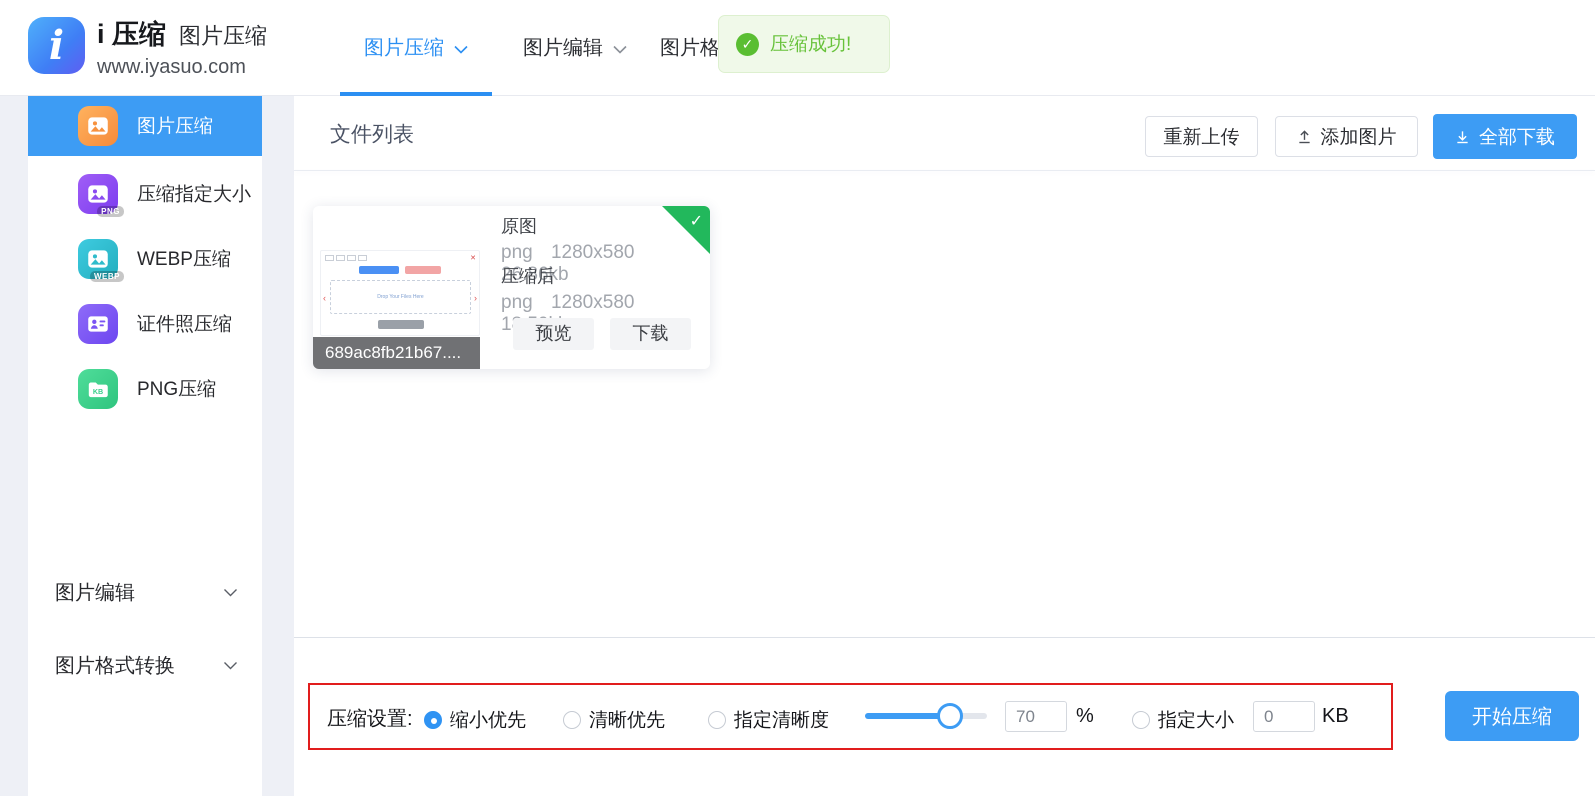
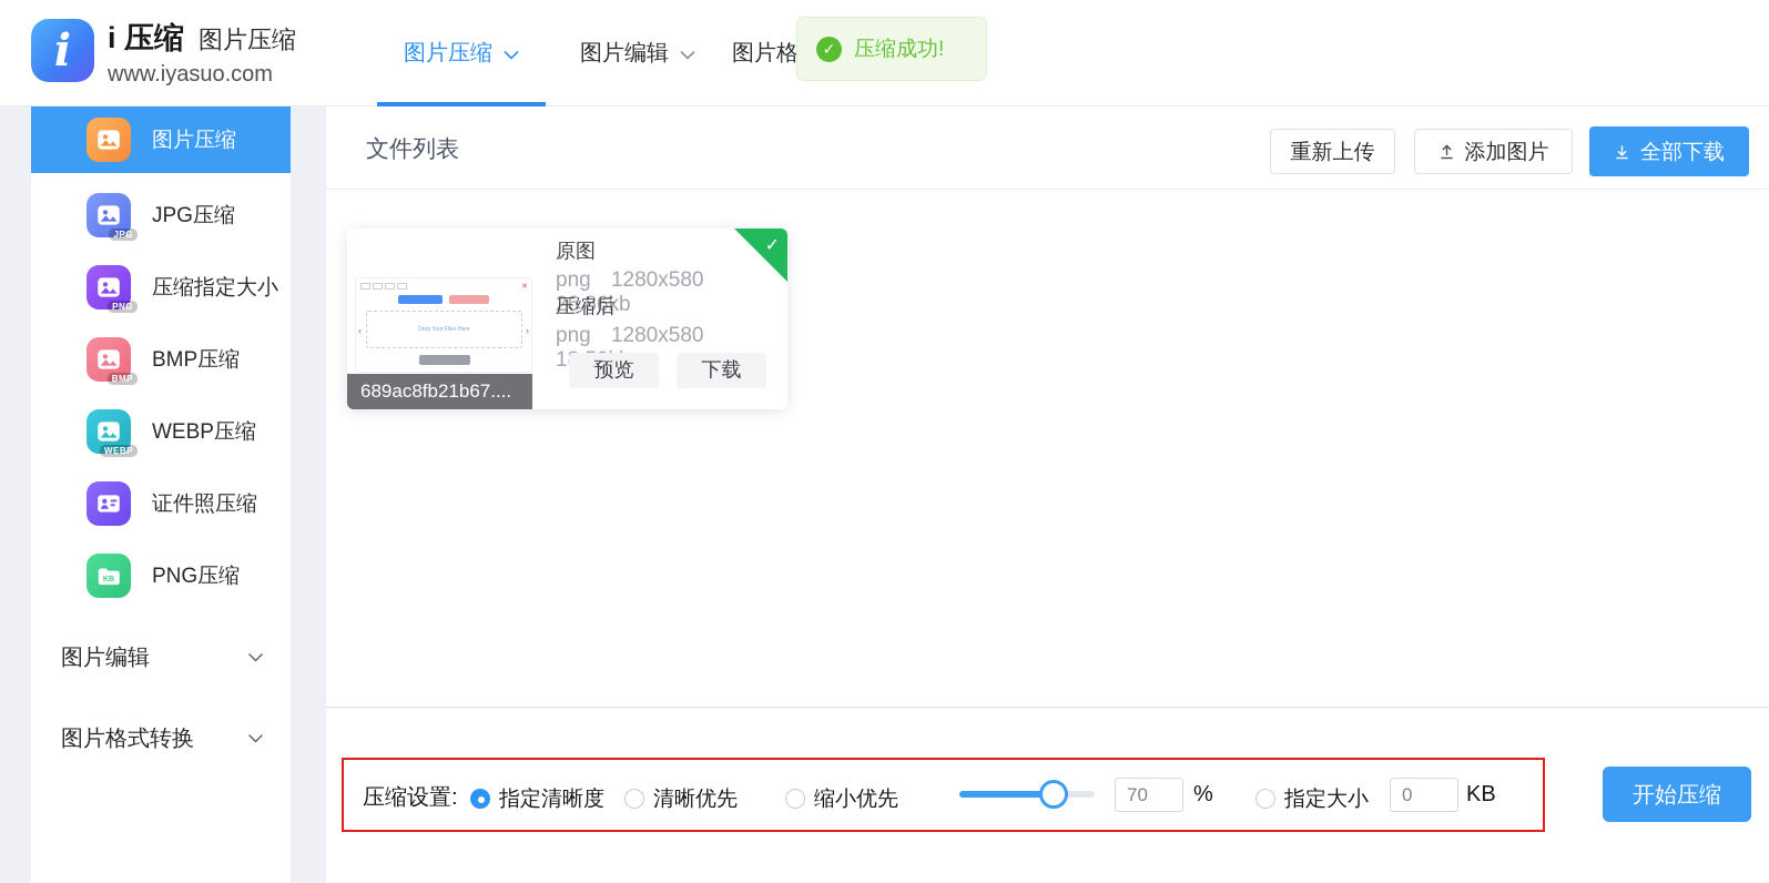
  i
  i 压缩
  图片压缩
  www.iyasuo.com
  图片压缩
  图片编辑
  ✓
  压缩成功!
  图片压缩
+ JPG
+ JPG压缩
  PNG
  压缩指定大小
+ BMP
+ BMP压缩
  WEBP
  WEBP压缩
  证件照压缩
  KB
  PNG压缩
  图片编辑
  图片格式转换
  文件列表
  重新上传
  添加图片
  全部下载
  ✓
  ‹
  ›
  689ac8fb21b67....
  原图
  png 1280x580 26.86kb
  压缩后
  预览
  下载
  压缩设置:
- 缩小优先
+ 指定清晰度
  清晰优先
- 指定清晰度
+ 缩小优先
  70
  %
  指定大小
  0
  KB
  开始压缩
